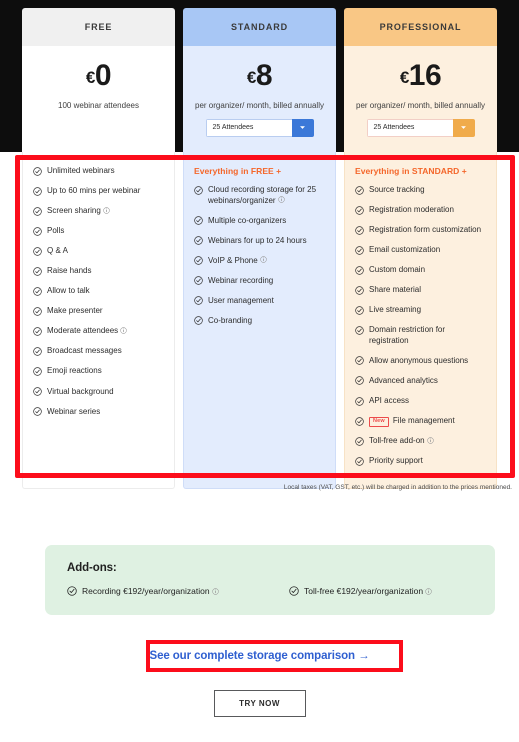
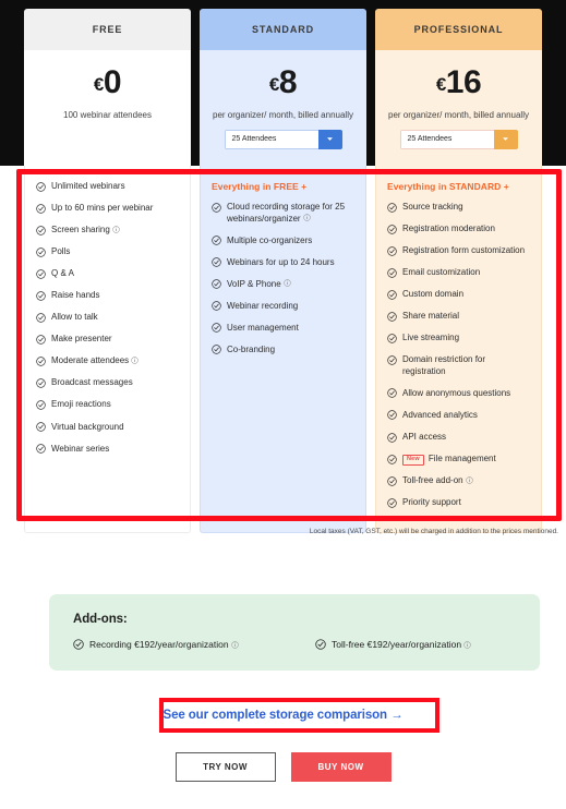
  FREE
  €0
  100 webinar attendees
  STANDARD
  €8
  per organizer/ month, billed annually
  PROFESSIONAL
  €16
  per organizer/ month, billed annually
  Unlimited webinars
  Up to 60 mins per webinar
  Screen sharing
  Polls
  Q & A
  Raise hands
  Allow to talk
  Make presenter
  Moderate attendees
  Broadcast messages
  Emoji reactions
  Virtual background
  Webinar series
  Everything in FREE +
  Cloud recording storage for 25 webinars/organizer
  Multiple co-organizers
  Webinars for up to 24 hours
  VoIP & Phone
  Webinar recording
  User management
  Co-branding
  Everything in STANDARD +
  Source tracking
  Registration moderation
  Registration form customization
  Email customization
  Custom domain
  Share material
  Live streaming
  Domain restriction for registration
  Allow anonymous questions
  Advanced analytics
  API access
  File management
  Toll-free add-on
  Priority support
  Add-ons:
  Recording €192/year/organization
  Toll-free €192/year/organization
  See our complete storage comparison →
  TRY NOW
+ BUY NOW
